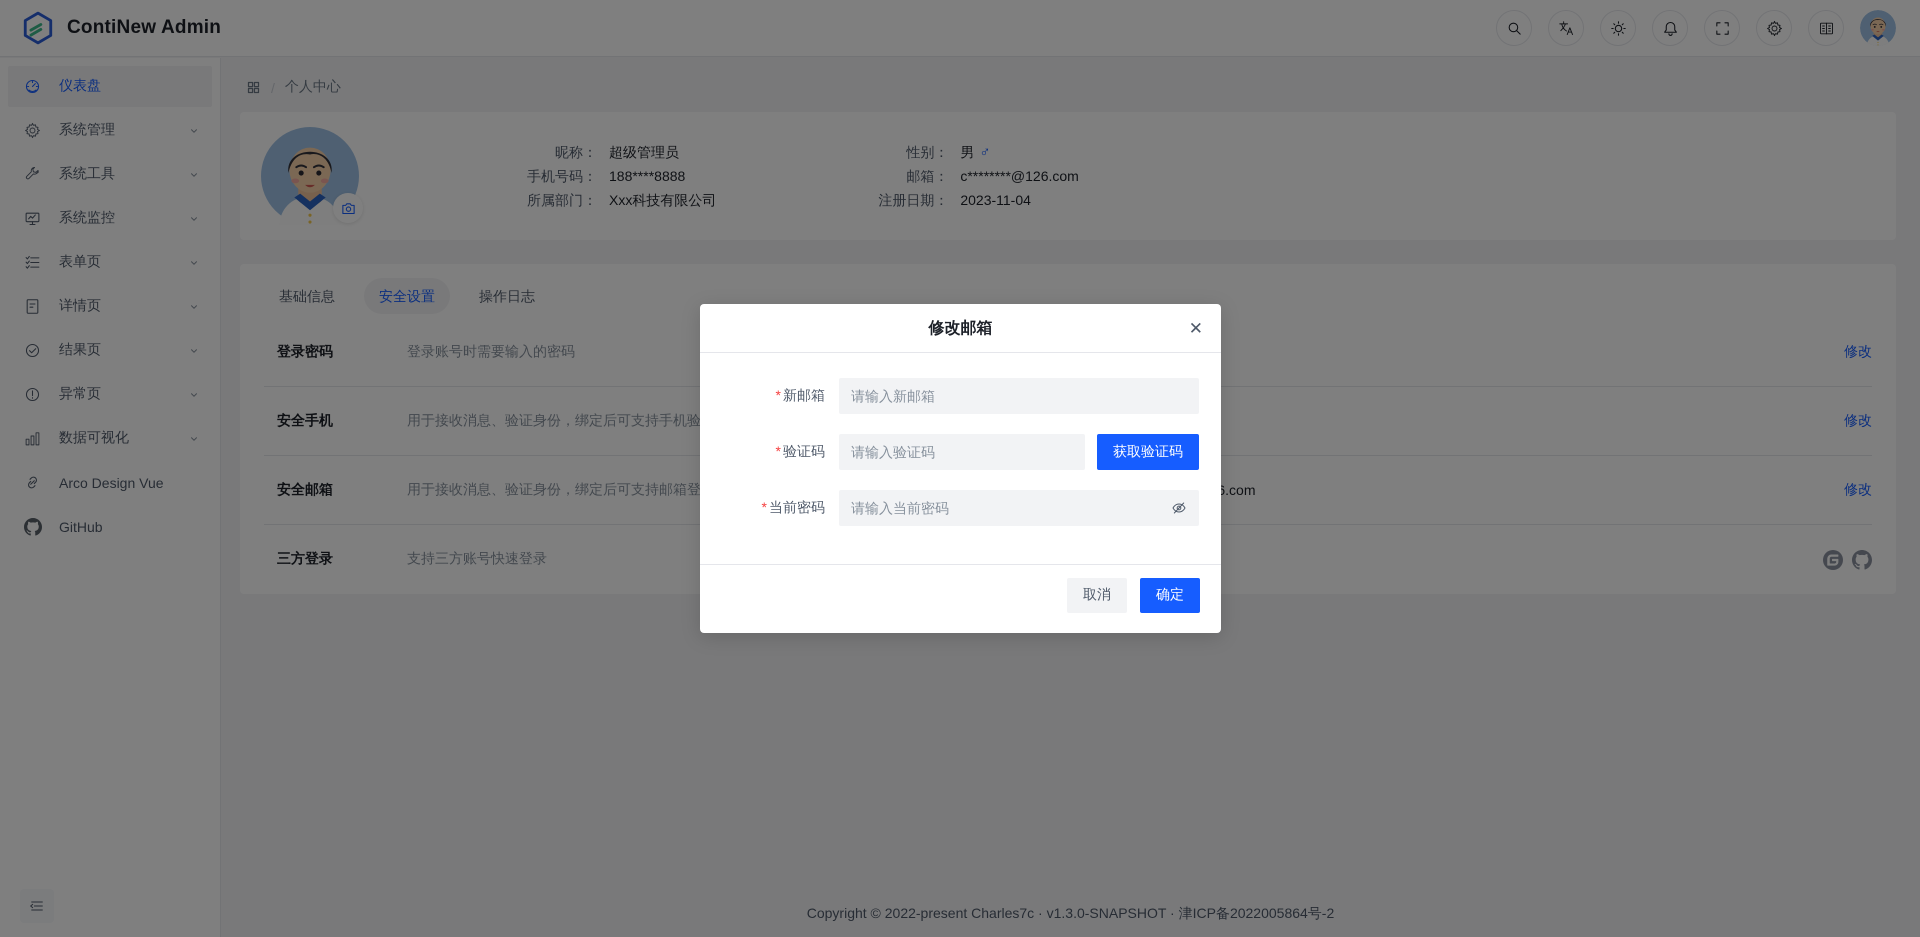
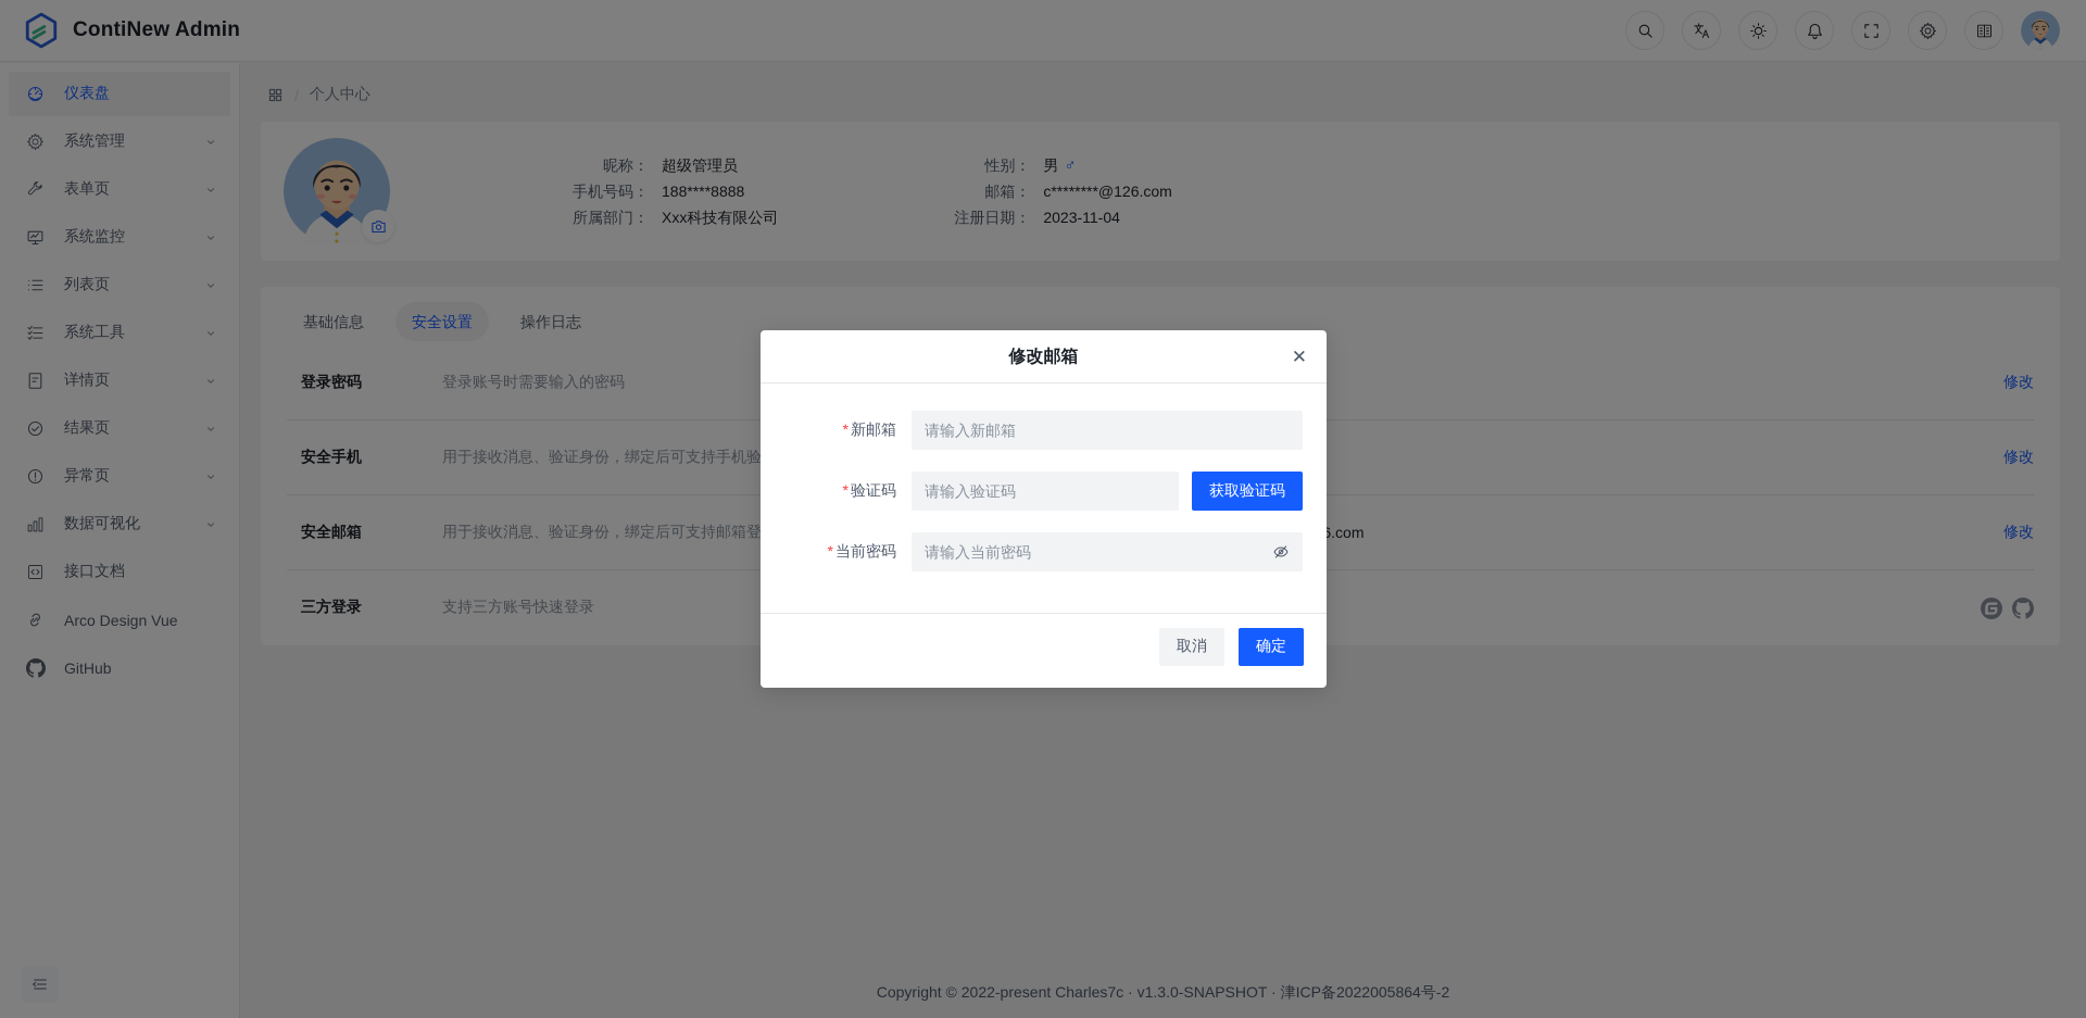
  ContiNew Admin
  仪表盘
  系统管理
- 系统工具
+ 表单页
  系统监控
+ 列表页
- 表单页
+ 系统工具
  详情页
  结果页
  异常页
  数据可视化
+ 接口文档
  Arco Design Vue
  GitHub
  个人中心
  昵称：
  超级管理员
  手机号码：
  188****8888
  所属部门：
  Xxx科技有限公司
  性别：
  男 ♂
  邮箱：
  c********@126.com
  注册日期：
  2023-11-04
  基础信息
  安全设置
  操作日志
  登录密码
  登录账号时需要输入的密码
  修改
  安全手机
  用于接收消息、验证身份，绑定后可支持手机验
  修改
  安全邮箱
  用于接收消息、验证身份，绑定后可支持邮箱登
  修改
  三方登录
  支持三方账号快速登录
  Copyright © 2022-present Charles7c · v1.3.0-SNAPSHOT · 津ICP备2022005864号-2
  修改邮箱
  ✕
  * 新邮箱
  请输入新邮箱
  * 验证码
  请输入验证码
  获取验证码
  * 当前密码
  请输入当前密码
  取消
  确定
